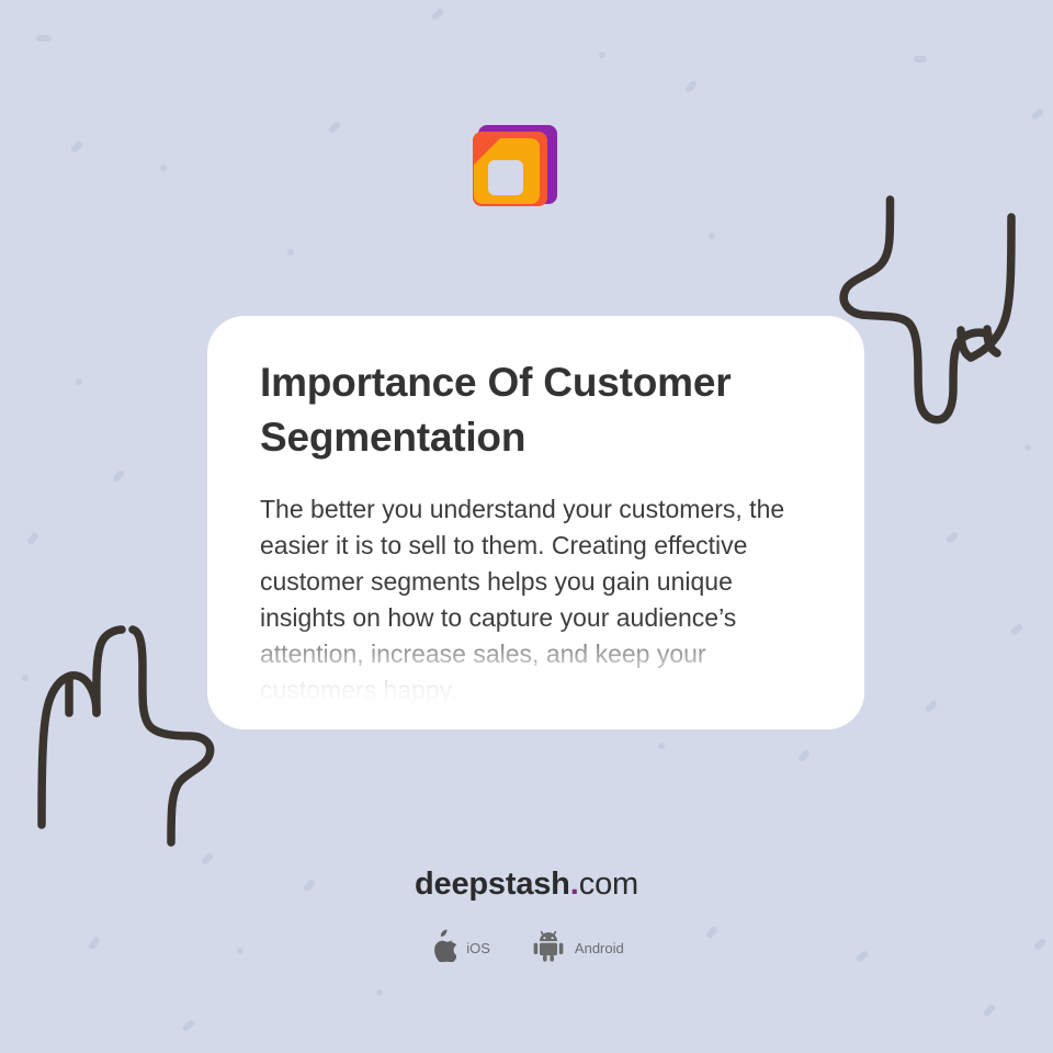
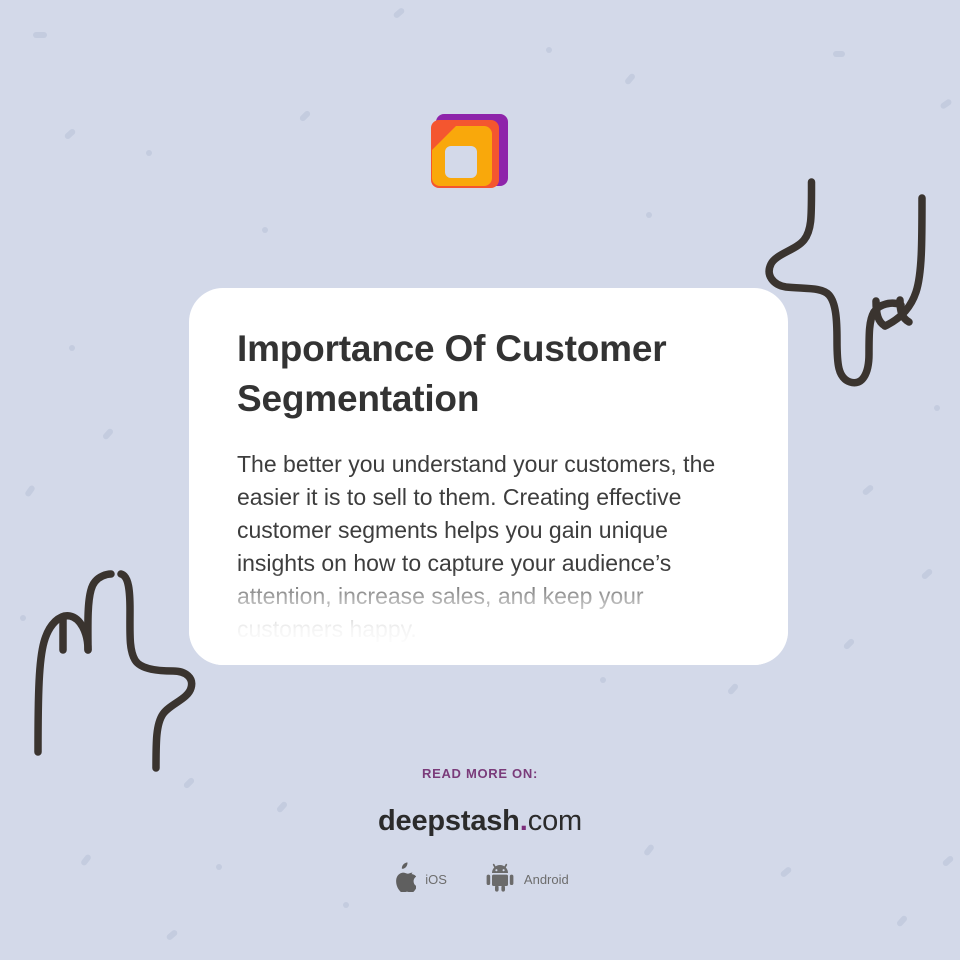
  Importance Of Customer Segmentation
  The better you understand your customers, the easier it is to sell to them. Creating effective customer segments helps you gain unique insights on how to capture your audience’s
+ READ MORE ON:
  deepstash.com
  iOS
  Android
